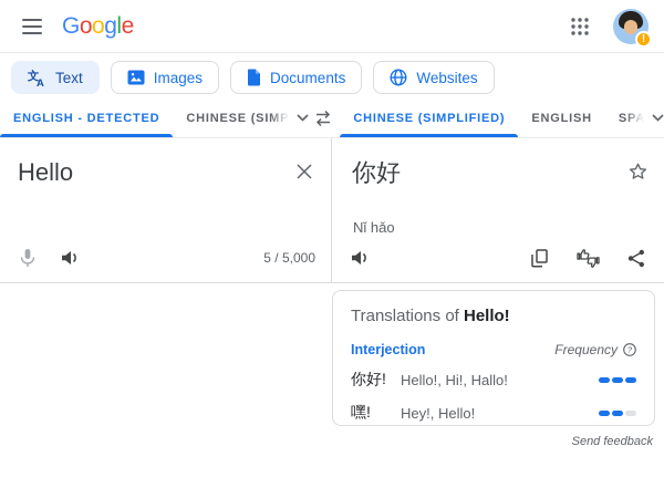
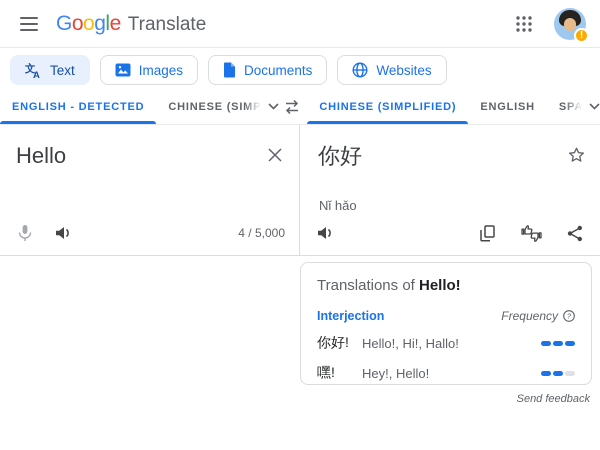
  Google
+ Translate
  !
  文
  A
  Text
  Images
  Documents
  Websites
  ENGLISH - DETECTED
  CHINESE (SIMPLIFIED)
  ENGLISH
  Hello
- 5 / 5,000
+ 4 / 5,000
  你好
  Nǐ hǎo
  Translations of Hello!
  Interjection
  Frequency
  ?
  你好!
  Hello!, Hi!, Hallo!
  嘿!
  Hey!, Hello!
  Send feedback
